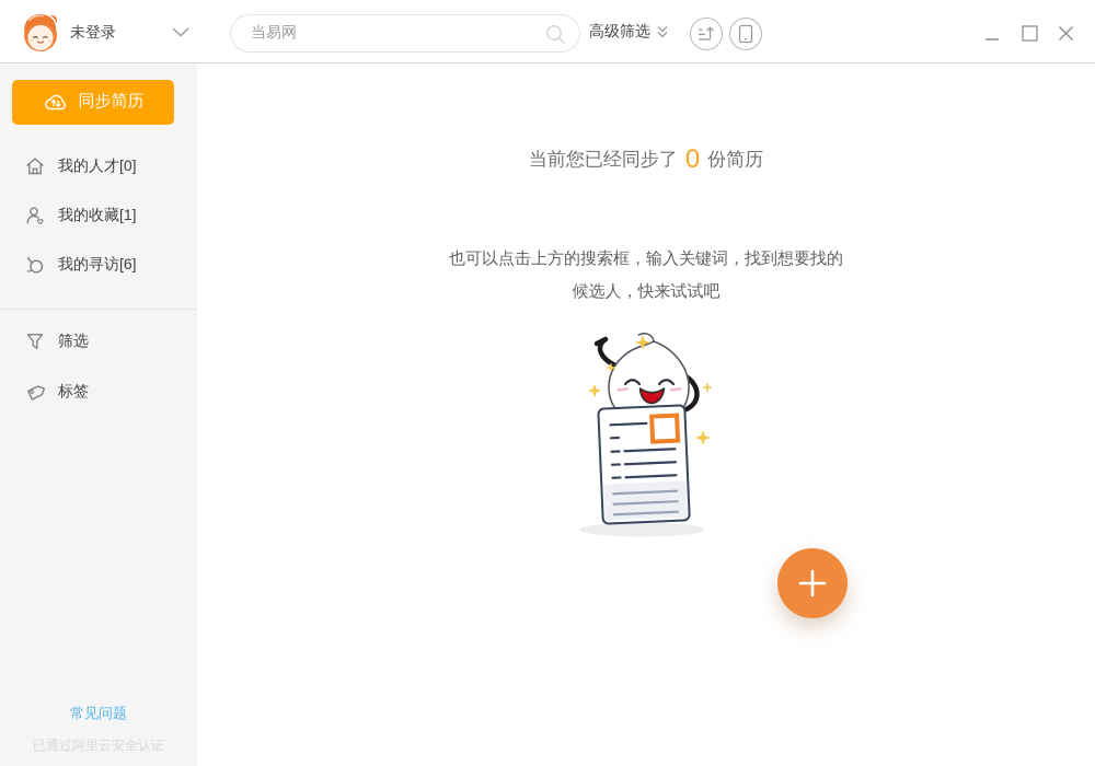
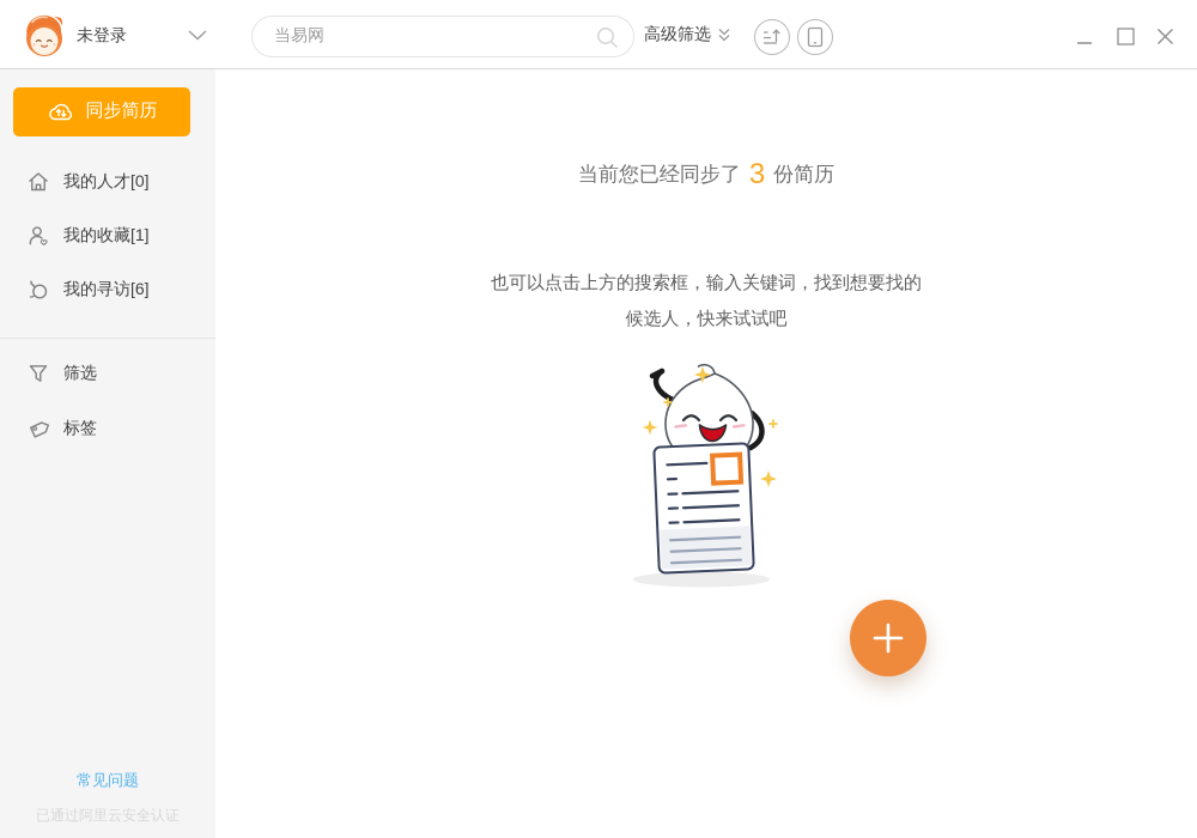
  未登录
  当易网
  高级筛选
  同步简历
  我的人才[0]
  我的收藏[1]
  我的寻访[6]
  筛选
  标签
  常见问题
  已通过阿里云安全认证
- 当前您已经同步了 0 份简历
+ 当前您已经同步了 3 份简历
  也可以点击上方的搜索框，输入关键词，找到想要找的
  候选人，快来试试吧
